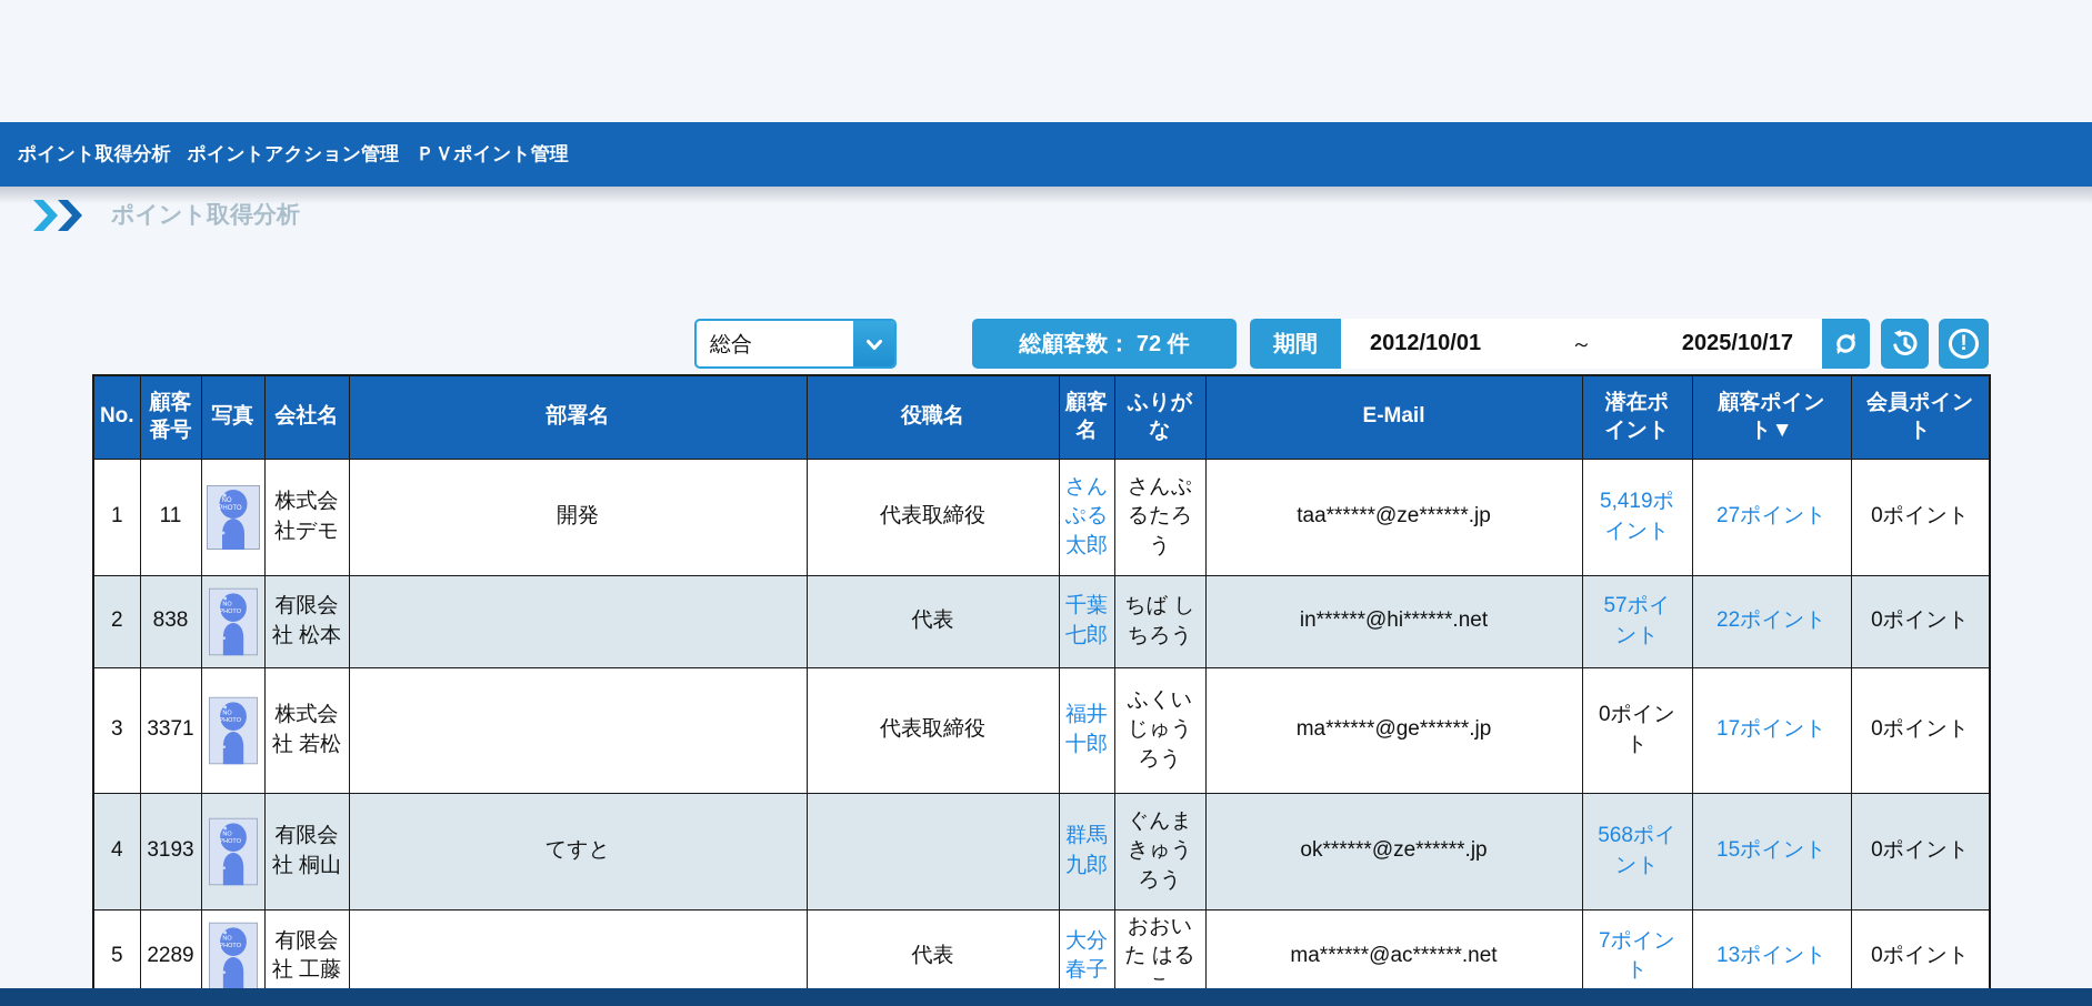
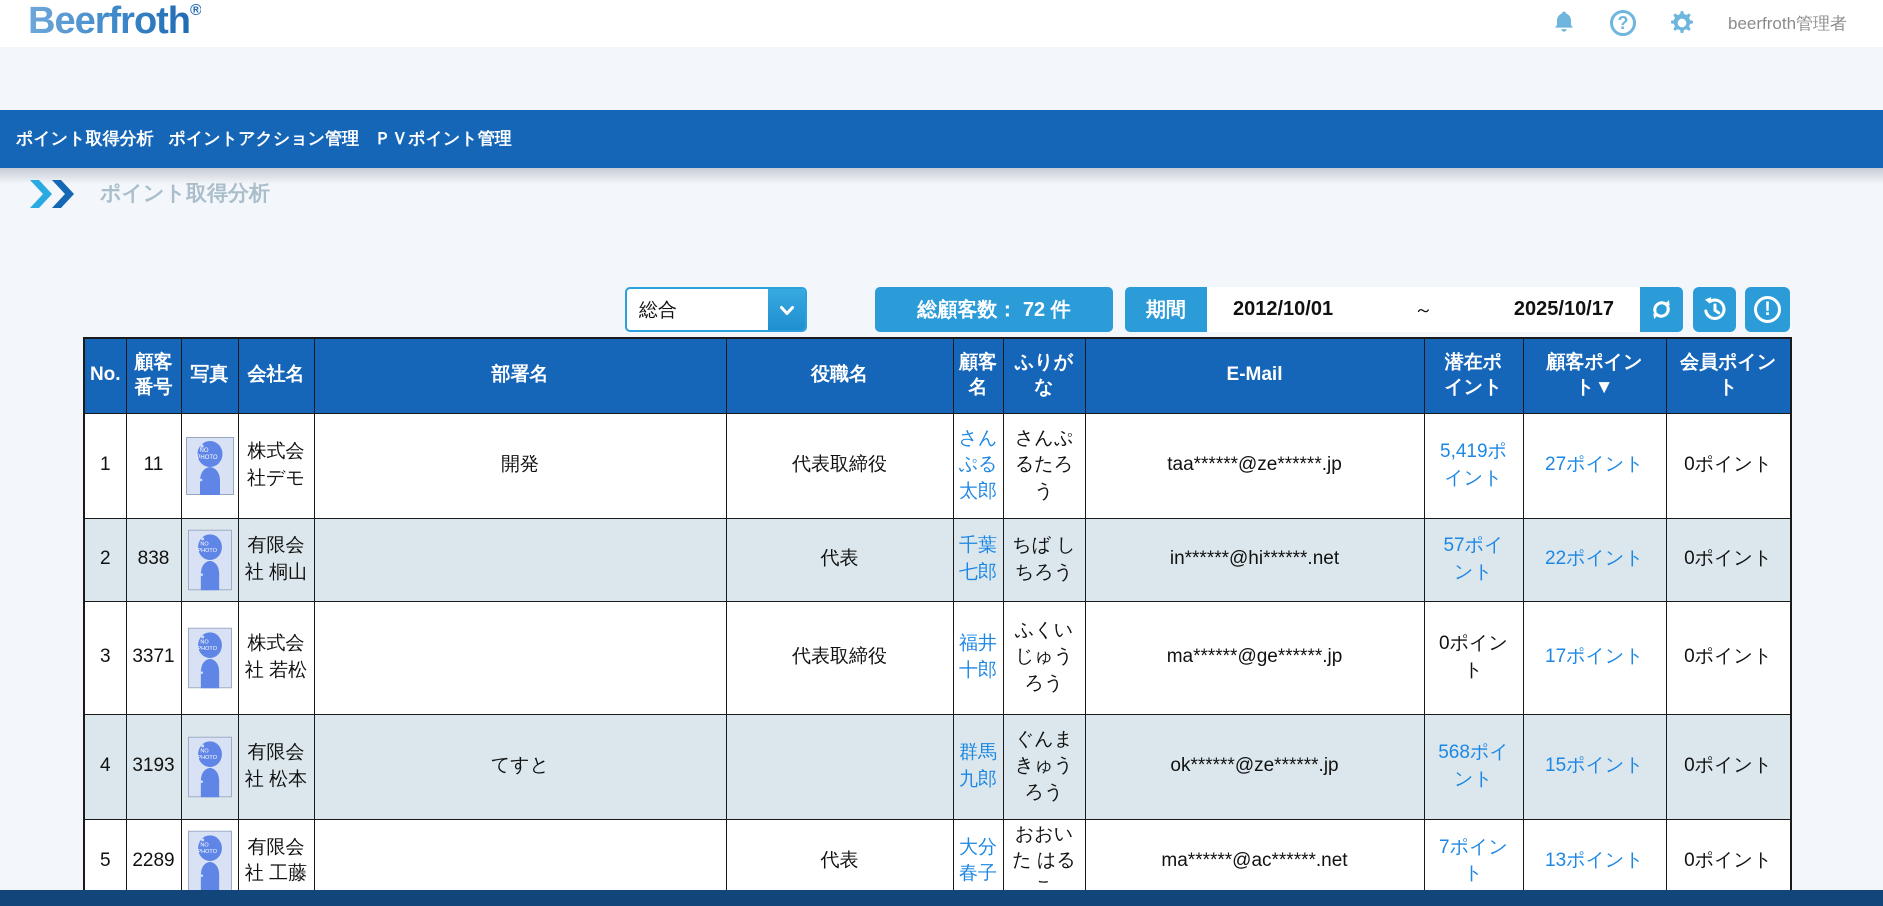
+ Beerfroth®
+ ?
+ beerfroth管理者
  ポイント取得分析
  ポイントアクション管理
  ＰＶポイント管理
  ポイント取得分析
  総合
  総顧客数： 72 件
  期間
  2012/10/01
  ～
  2025/10/17
  !
  No.	顧客 番号	写真	会社名	部署名	役職名	顧客 名	ふりがな	E-Mail	潜在ポ イント	顧客ポイン ト▼	会員ポイン ト
  1	11		株式会社デモ	開発	代表取締役	さんぷる太郎	さんぷるたろう	taa******@ze******.jp	5,419ポイント	27ポイント	0ポイント
- 2	838		有限会社 松本		代表	千葉七郎	ちば しちろう	in******@hi******.net	57ポイント	22ポイント	0ポイント
+ 2	838		有限会社 桐山		代表	千葉七郎	ちば しちろう	in******@hi******.net	57ポイント	22ポイント	0ポイント
  3	3371		株式会社 若松		代表取締役	福井十郎	ふくい じゅうろう	ma******@ge******.jp	0ポイント	17ポイント	0ポイント
- 4	3193		有限会社 桐山	てすと		群馬九郎	ぐんま きゅうろう	ok******@ze******.jp	568ポイント	15ポイント	0ポイント
+ 4	3193		有限会社 松本	てすと		群馬九郎	ぐんま きゅうろう	ok******@ze******.jp	568ポイント	15ポイント	0ポイント
  5	2289		有限会社 工藤		代表	大分春子	おおいた はるこ	ma******@ac******.net	7ポイント	13ポイント	0ポイント
